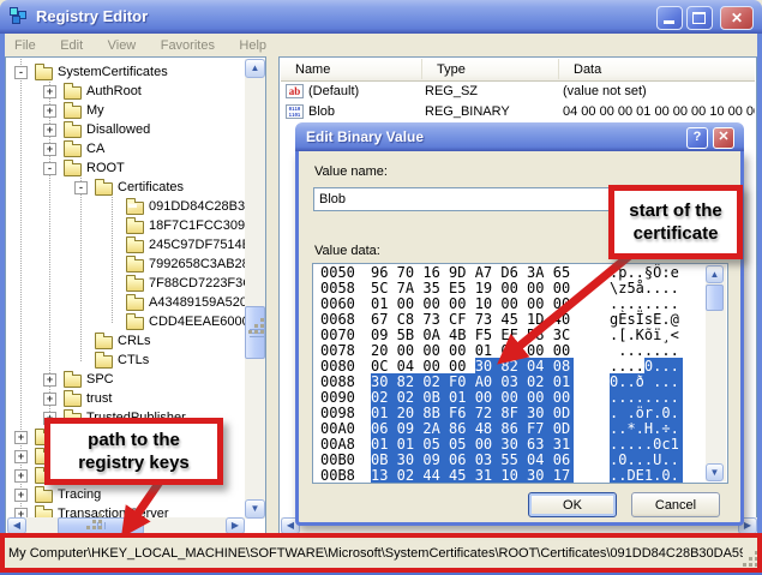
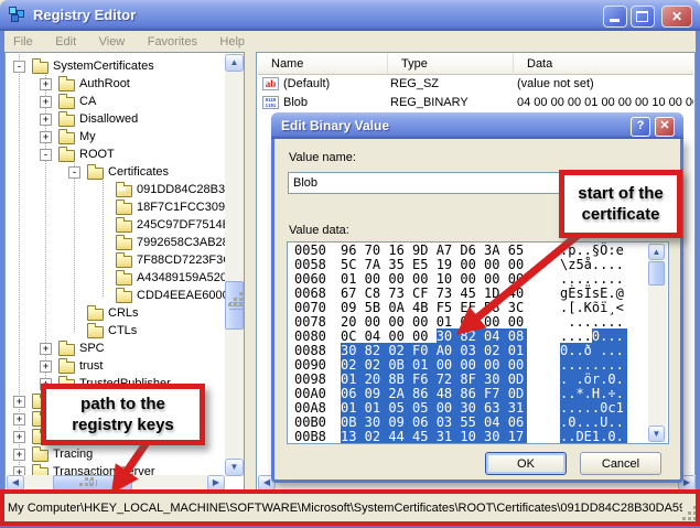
  Registry Editor
  File Edit View Favorites Help
  SystemCertificates
  AuthRoot
- My
+ CA
  Disallowed
- CA
+ My
  ROOT
  Certificates
  091DD84C28B3
  18F7C1FCC309
  245C97DF7514
  7992658C3AB2
  7F88CD7223F3
  A43489159A520
  CDD4EEAE600
  CRLs
  CTLs
  SPC
  trust
  Tracing
  Transaction Srver
  Name
  Type
  Data
  (Default)
  REG_SZ
  (value not set)
  Blob
  REG_BINARY
  04 00 00 00 01 00 00 00 10 00 0
  My Computer\HKEY_LOCAL_MACHINE\SOFTWARE\Microsoft\SystemCertificates\ROOT\Certificates\091DD84C28B30DA5
  Edit Binary Value
  Value name:
  Blob
  Value data:
  0050
  96 70 16 9D A7 D6 3A 65
  p..§Ö:e
  0058
  5C 7A 35 E5 19 00 00 00
  \z5å....
  0060
  01 00 00 00 10 00 00 0
  ........
  0068
  67 C8 73 CF 73 45 1D0
  gÈsÏsE.@
  0070
  09 5B 0A 4B F5 EF8 3C
  .[.Kõï¸<
  0078
  20 00 00 00 01 00 00 00
  .......
  0080
  0C 04 00 00 30 82 04 08
  ....0...
  0088
  30 82 02 F0 A0 03 02 01
  0..ð ...
  0090
  02 02 0B 01 00 00 00 00
  ........
  0098
  01 20 8B F6 72 8F 30 0D
  . .ör.0.
  00A0
  06 09 2A 86 48 86 F7 0D
  ..*.H.÷.
  00A8
  01 01 05 05 00 30 63 31
  .....0c1
  00B0
  0B 30 09 06 03 55 04 06
  .0...U..
  00B8
  13 02 44 45 31 10 30 17
  ..DE1.0.
  OK
  Cancel
  start of the
  certificate
  path to the
  registry keys
